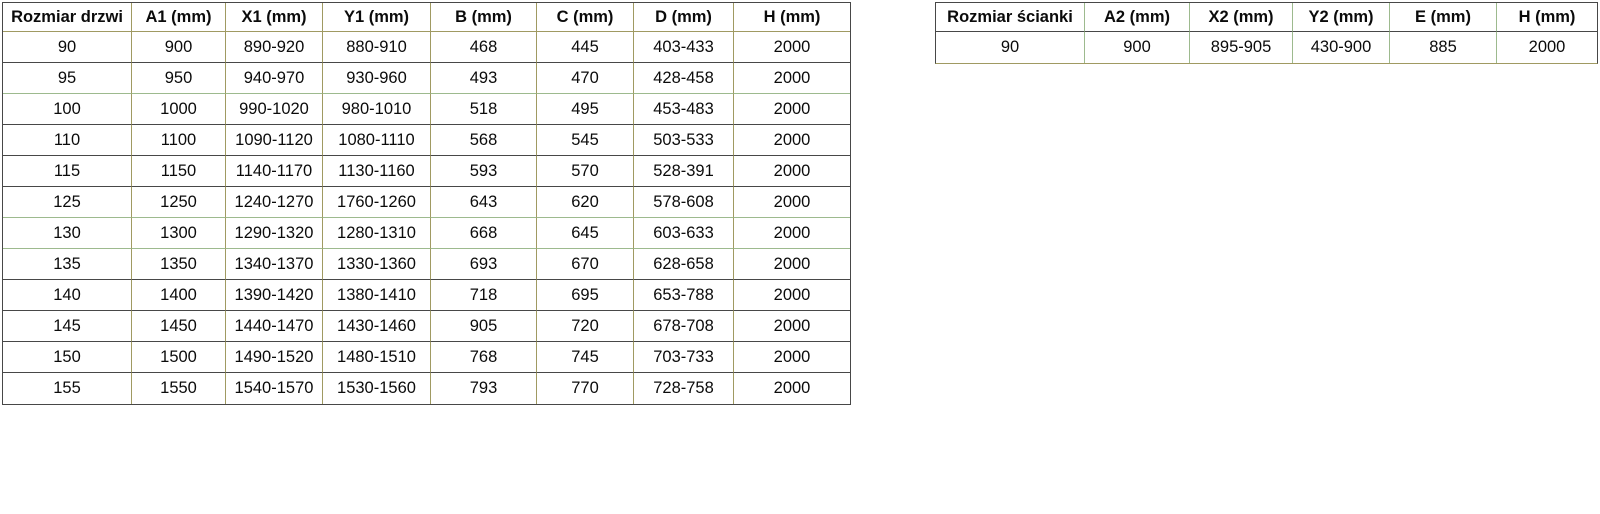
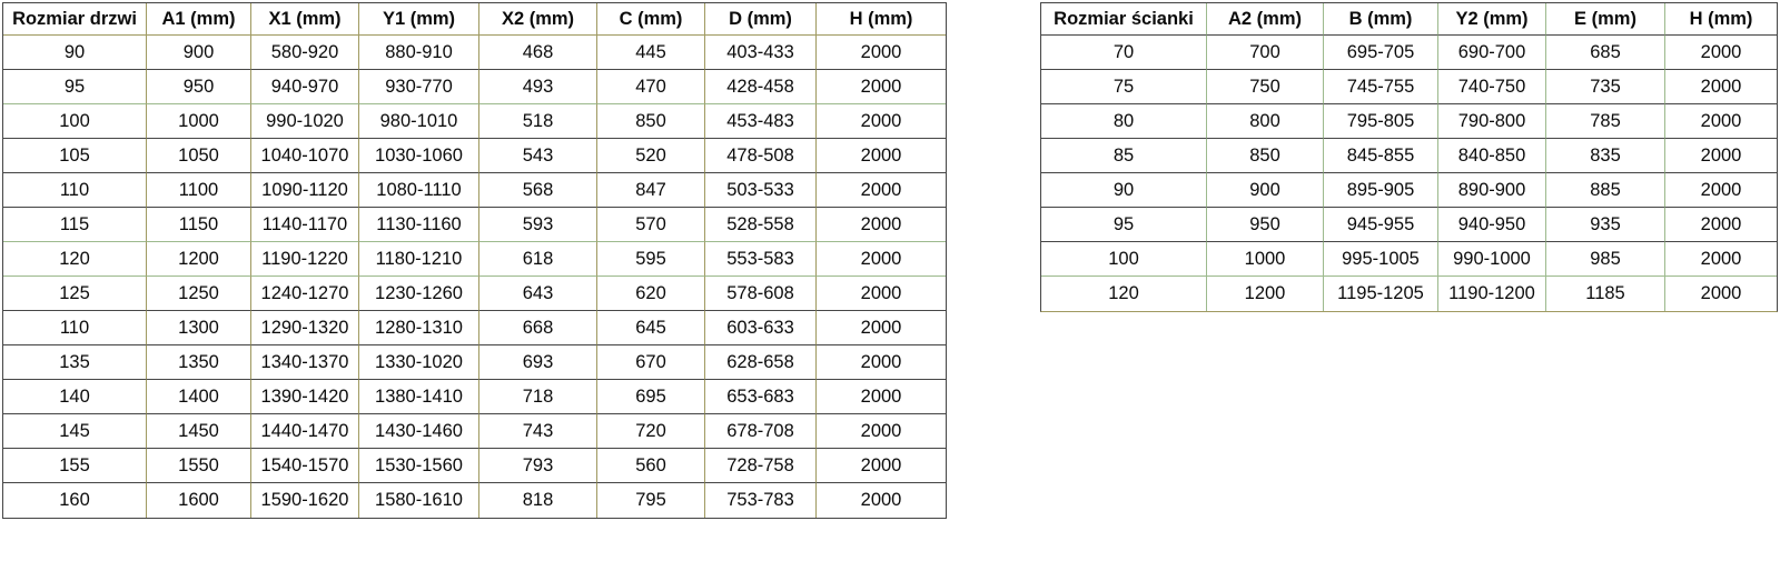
- Rozmiar drzwi	A1 (mm)	X1 (mm)	Y1 (mm)	B (mm)	C (mm)	D (mm)	H (mm)
+ Rozmiar drzwi	A1 (mm)	X1 (mm)	Y1 (mm)	X2 (mm)	C (mm)	D (mm)	H (mm)
- 90	900	890-920	880-910	468	445	403-433	2000
+ 90	900	580-920	880-910	468	445	403-433	2000
- 95	950	940-970	930-960	493	470	428-458	2000
+ 95	950	940-970	930-770	493	470	428-458	2000
- 100	1000	990-1020	980-1010	518	495	453-483	2000
+ 100	1000	990-1020	980-1010	518	850	453-483	2000
+ 105	1050	1040-1070	1030-1060	543	520	478-508	2000
- 110	1100	1090-1120	1080-1110	568	545	503-533	2000
+ 110	1100	1090-1120	1080-1110	568	847	503-533	2000
- 115	1150	1140-1170	1130-1160	593	570	528-391	2000
+ 115	1150	1140-1170	1130-1160	593	570	528-558	2000
+ 120	1200	1190-1220	1180-1210	618	595	553-583	2000
- 125	1250	1240-1270	1760-1260	643	620	578-608	2000
+ 125	1250	1240-1270	1230-1260	643	620	578-608	2000
- 130	1300	1290-1320	1280-1310	668	645	603-633	2000
+ 110	1300	1290-1320	1280-1310	668	645	603-633	2000
- 135	1350	1340-1370	1330-1360	693	670	628-658	2000
+ 135	1350	1340-1370	1330-1020	693	670	628-658	2000
- 140	1400	1390-1420	1380-1410	718	695	653-788	2000
+ 140	1400	1390-1420	1380-1410	718	695	653-683	2000
- 145	1450	1440-1470	1430-1460	905	720	678-708	2000
+ 145	1450	1440-1470	1430-1460	743	720	678-708	2000
- 150	1500	1490-1520	1480-1510	768	745	703-733	2000
- 155	1550	1540-1570	1530-1560	793	770	728-758	2000
+ 155	1550	1540-1570	1530-1560	793	560	728-758	2000
+ 160	1600	1590-1620	1580-1610	818	795	753-783	2000
- Rozmiar ścianki	A2 (mm)	X2 (mm)	Y2 (mm)	E (mm)	H (mm)
+ Rozmiar ścianki	A2 (mm)	B (mm)	Y2 (mm)	E (mm)	H (mm)
+ 70	700	695-705	690-700	685	2000
+ 75	750	745-755	740-750	735	2000
+ 80	800	795-805	790-800	785	2000
+ 85	850	845-855	840-850	835	2000
- 90	900	895-905	430-900	885	2000
+ 90	900	895-905	890-900	885	2000
+ 95	950	945-955	940-950	935	2000
+ 100	1000	995-1005	990-1000	985	2000
+ 120	1200	1195-1205	1190-1200	1185	2000
